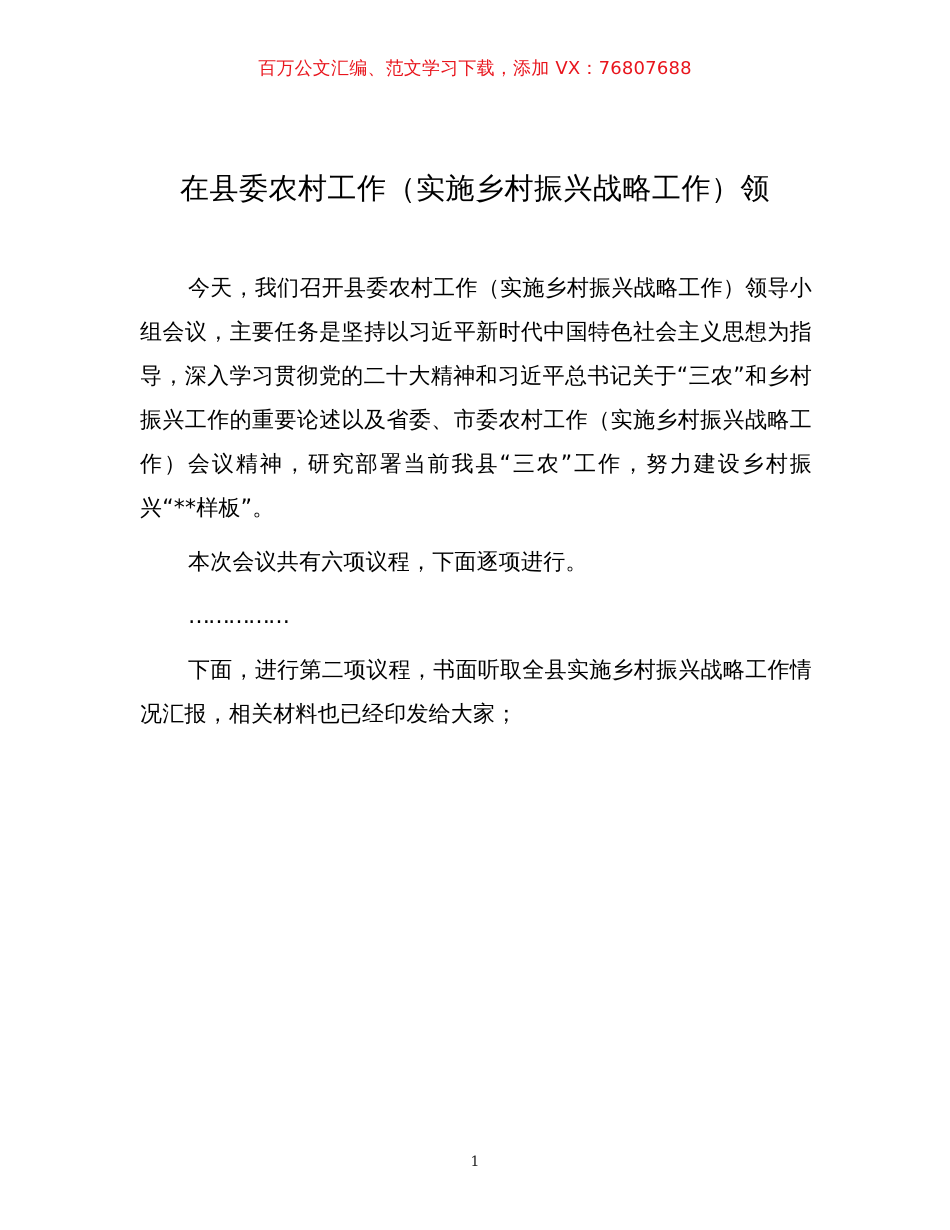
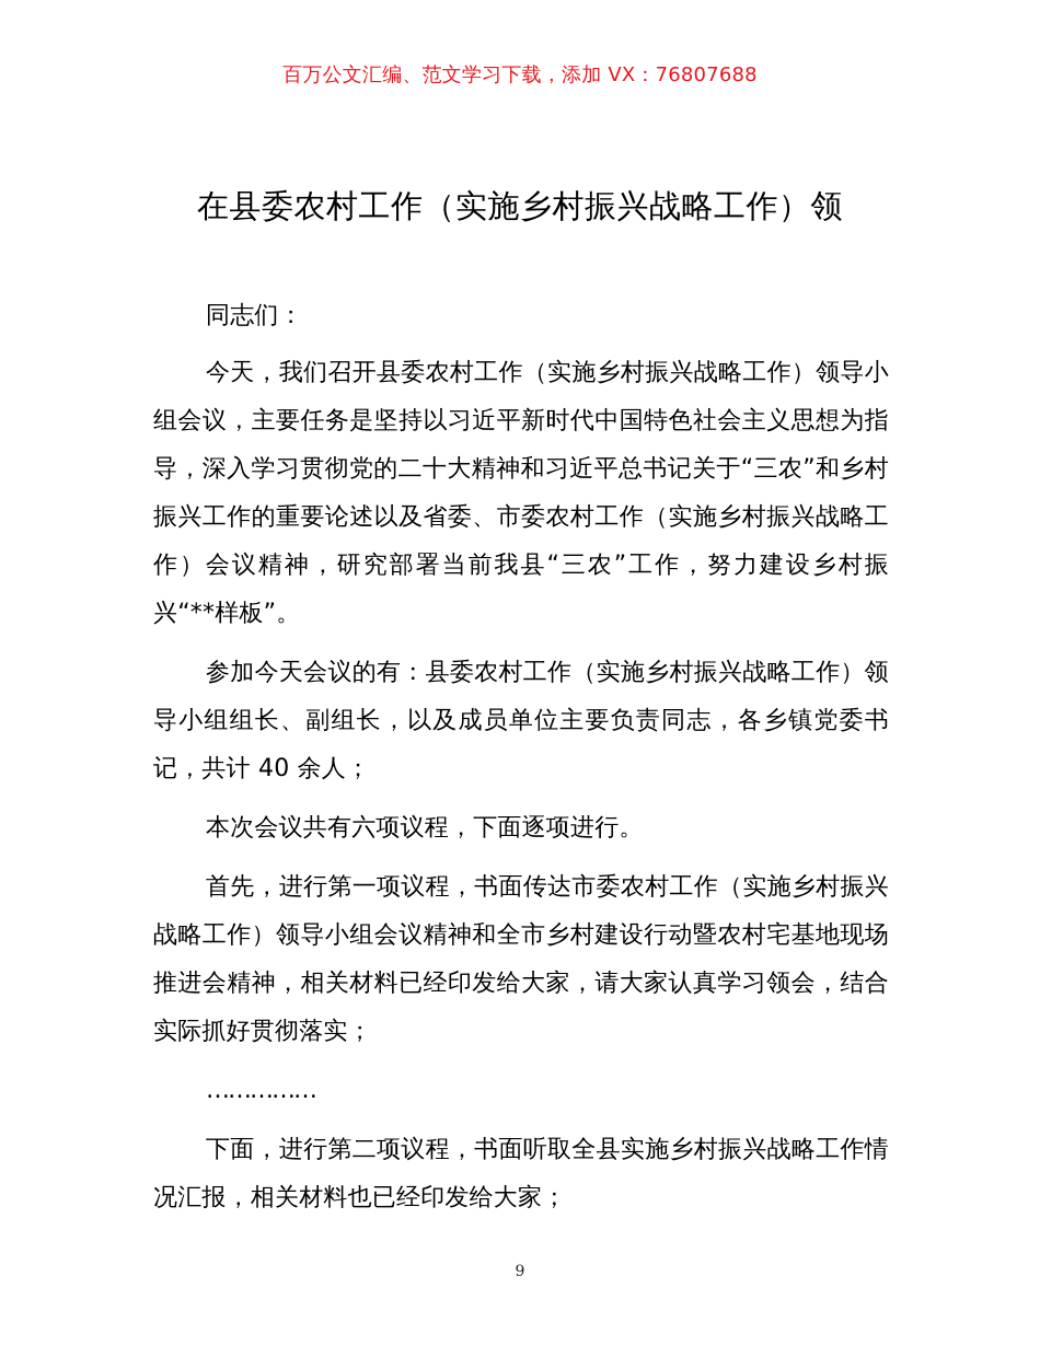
  百万公文汇编、范文学习下载，添加 VX：76807688
  在县委农村工作（实施乡村振兴战略工作）领
+ 同志们：
  今天，我们召开县委农村工作（实施乡村振兴战略工作）领导小组会议，主要任务是坚持以习近平新时代中国特色社会主义思想为指导，深入学习贯彻党的二十大精神和习近平总书记关于“三农”和乡村振兴工作的重要论述以及省委、市委农村工作（实施乡村振兴战略工作）会议精神，研究部署当前我县“三农”工作，努力建设乡村振兴“**样板”。
+ 参加今天会议的有：县委农村工作（实施乡村振兴战略工作）领导小组组长、副组长，以及成员单位主要负责同志，各乡镇党委书记，共计 40 余人；
  本次会议共有六项议程，下面逐项进行。
+ 首先，进行第一项议程，书面传达市委农村工作（实施乡村振兴战略工作）领导小组会议精神和全市乡村建设行动暨农村宅基地现场推进会精神，相关材料已经印发给大家，请大家认真学习领会，结合实际抓好贯彻落实；
  ……………
  下面，进行第二项议程，书面听取全县实施乡村振兴战略工作情况汇报，相关材料也已经印发给大家；
- 1
+ 9
